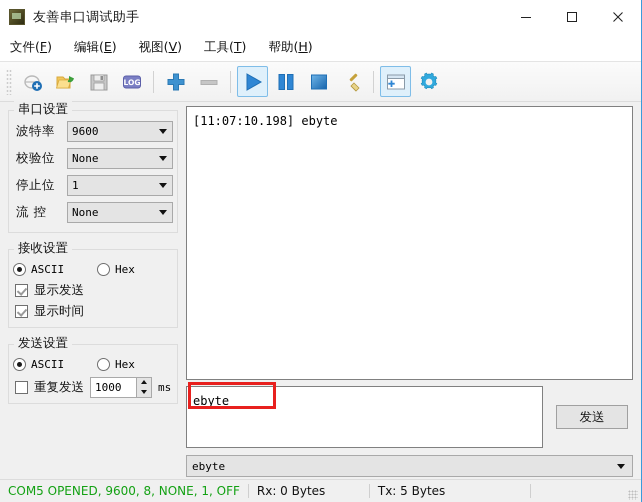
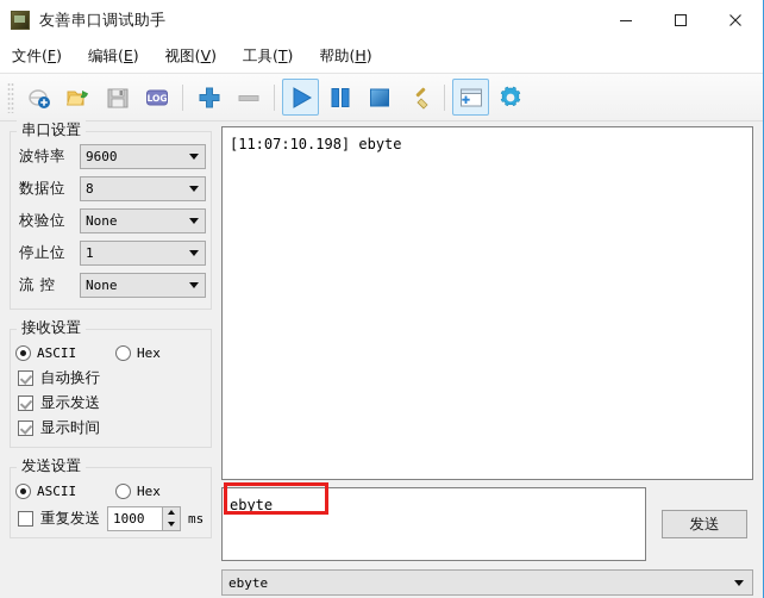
  友善串口调试助手
  文件(F)
  编辑(E)
  视图(V)
  工具(T)
  帮助(H)
  LOG
  串口设置
  波特率
  9600
+ 数据位
+ 8
  校验位
  None
  停止位
  1
  流 控
  None
  接收设置
  ASCII
  Hex
+ 自动换行
  显示发送
  显示时间
  发送设置
  ASCII
  Hex
  重复发送
  1000
  ms
  [11:07:10.198] ebyte
  ebyte
  发送
  ebyte
- COM5 OPENED, 9600, 8, NONE, 1, OFF
- Rx: 0 Bytes
- Tx: 5 Bytes
